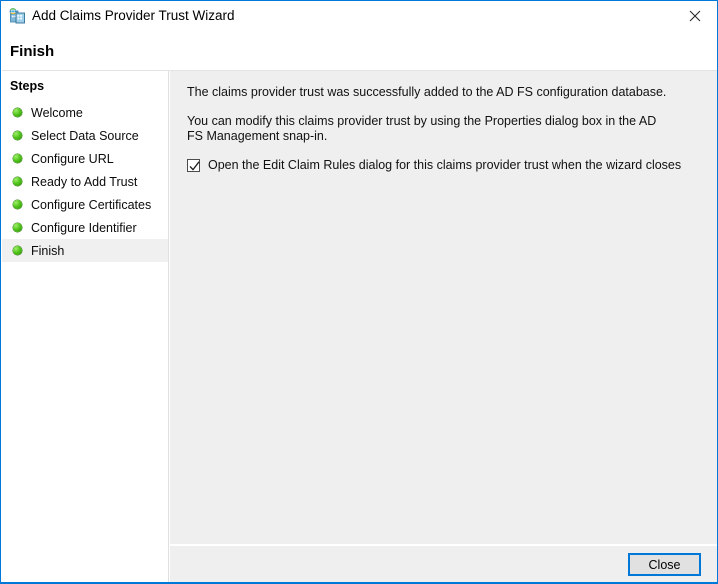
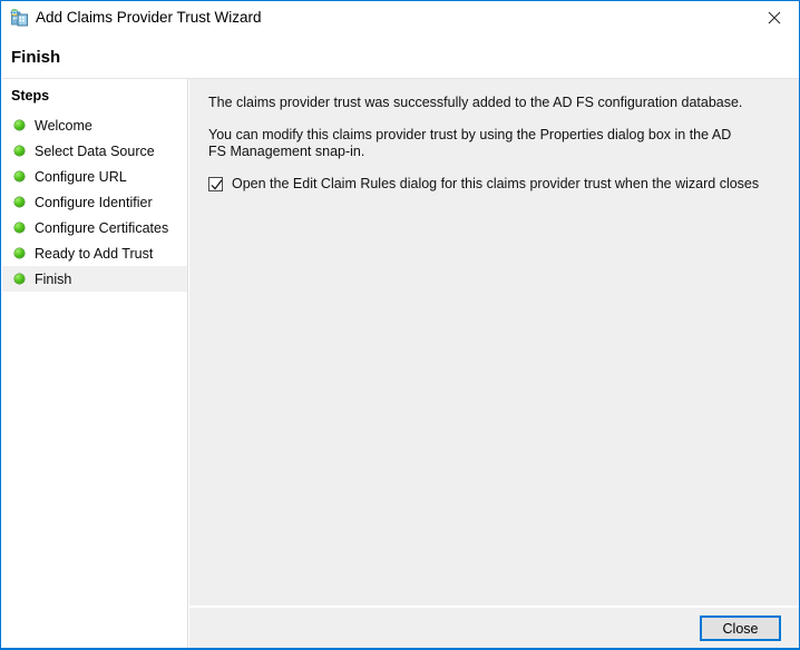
  Add Claims Provider Trust Wizard
  Finish
  Steps
  Welcome
  Select Data Source
  Configure URL
- Ready to Add Trust
+ Configure Identifier
  Configure Certificates
- Configure Identifier
+ Ready to Add Trust
  Finish
  The claims provider trust was successfully added to the AD FS configuration database.
  You can modify this claims provider trust by using the Properties dialog box in the AD FS Management snap-in.
  Open the Edit Claim Rules dialog for this claims provider trust when the wizard closes
  Close
